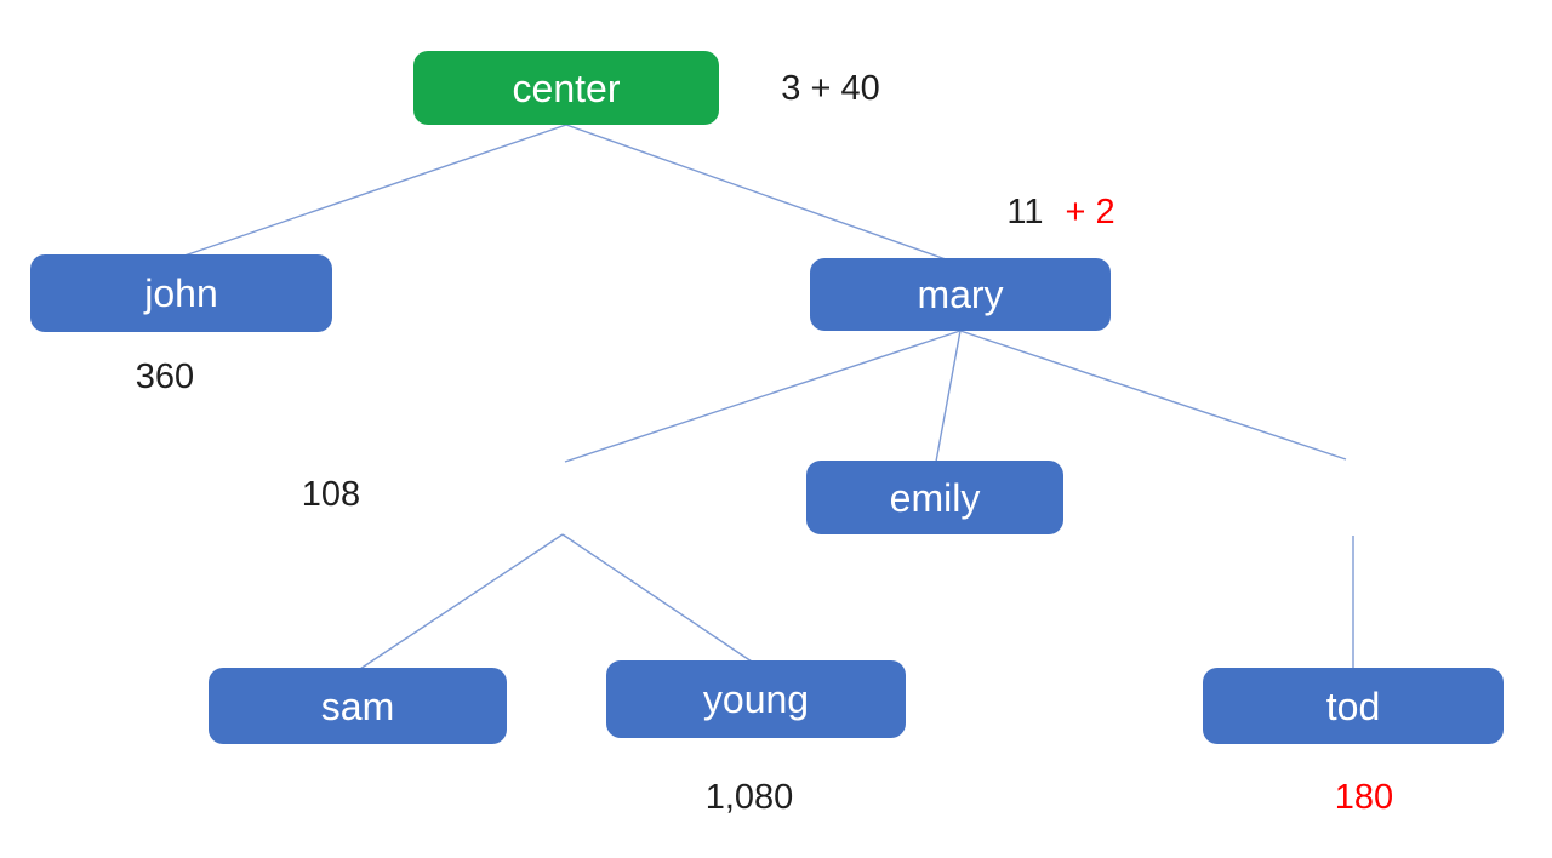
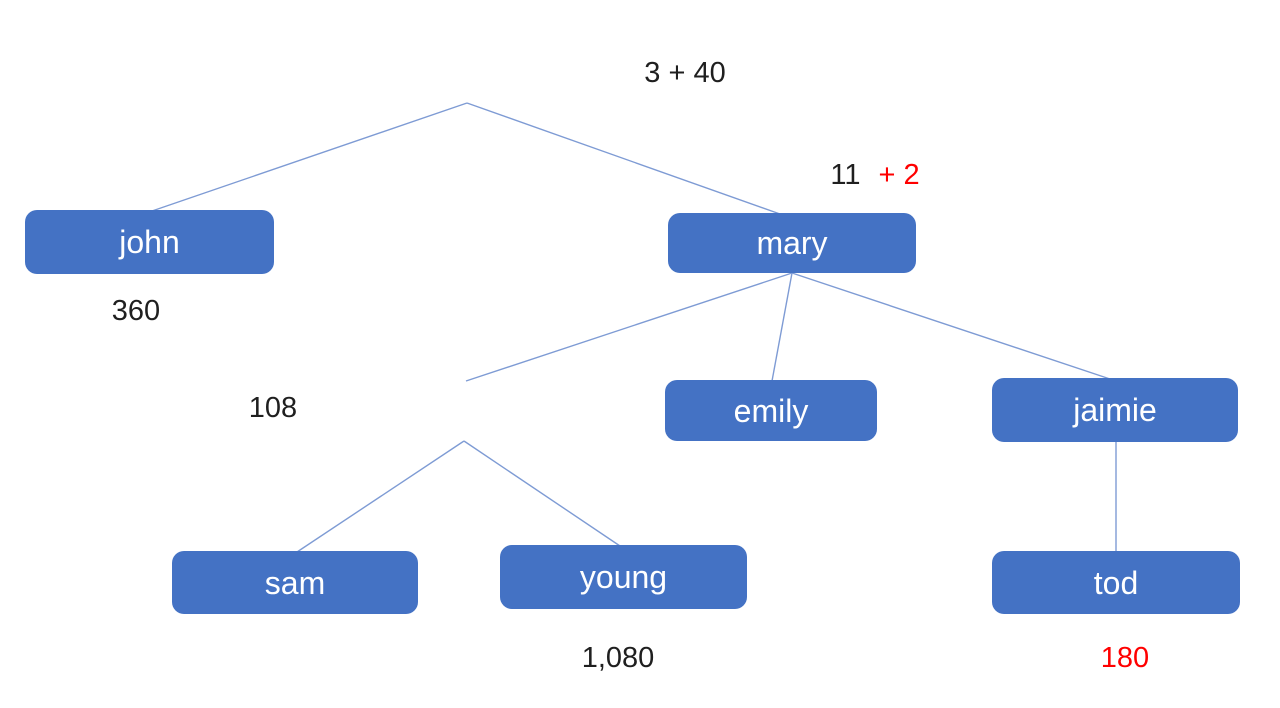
- center
  john
  mary
  emily
+ jaimie
  sam
  young
  tod
  3 + 40
  11
  + 2
  360
  108
  1,080
  180
